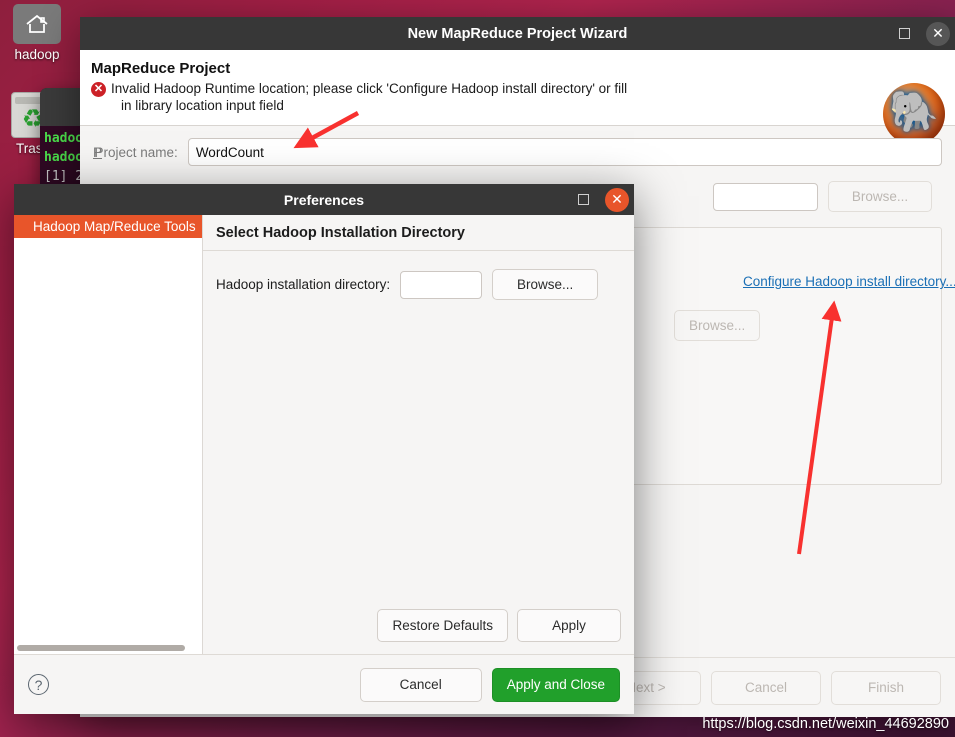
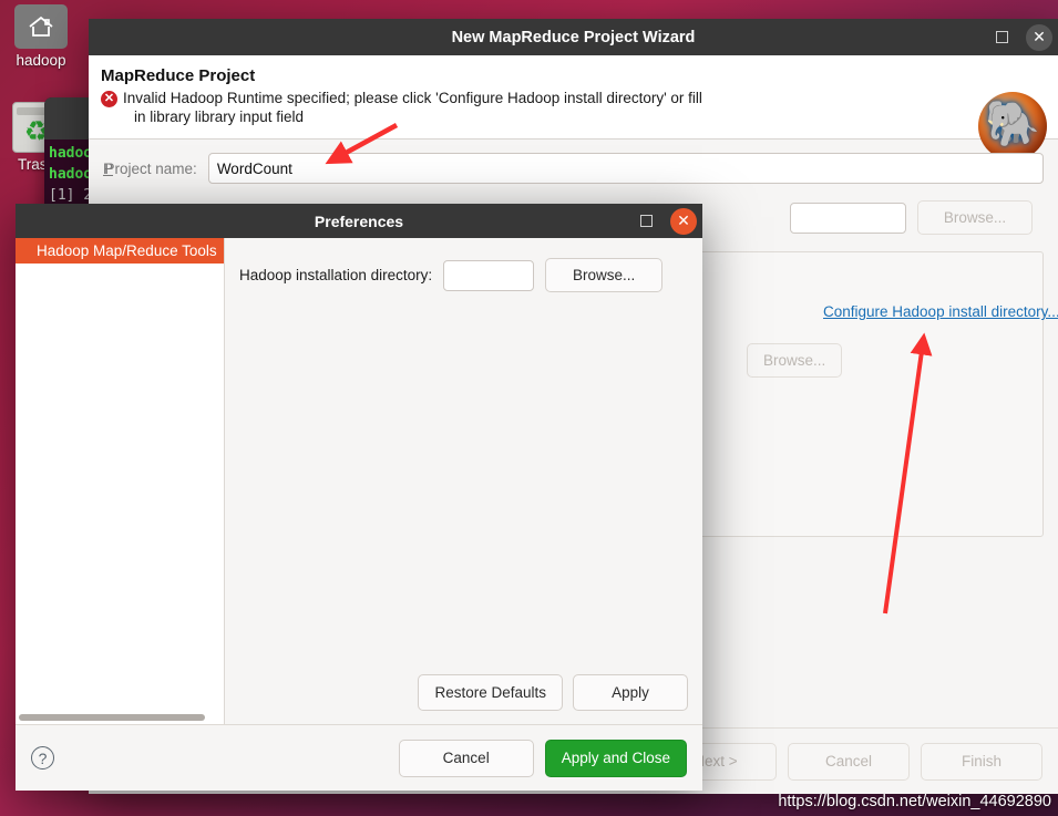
  hadoop
  ♻
  [1]
  New MapReduce Project Wizard
  ✕
  MapReduce Project
  ✕
- Invalid Hadoop Runtime location; please click 'Configure Hadoop install directory' or fill
+ Invalid Hadoop Runtime specified; please click 'Configure Hadoop install directory' or fill
- in library location input field
+ in library library input field
  🐘
  PProject name:
  WordCount
  Browse...
  Configure Hadoop install directory..
  Browse...
  ext >
  Cancel
  Finish
  Preferences
  ✕
  Hadoop Map/Reduce Tools
- Select Hadoop Installation Directory
  Hadoop installation directory:
  Browse...
  Restore Defaults
  Apply
  ?
  Cancel
  Apply and Close
  https://blog.csdn.net/weixin_44692890
